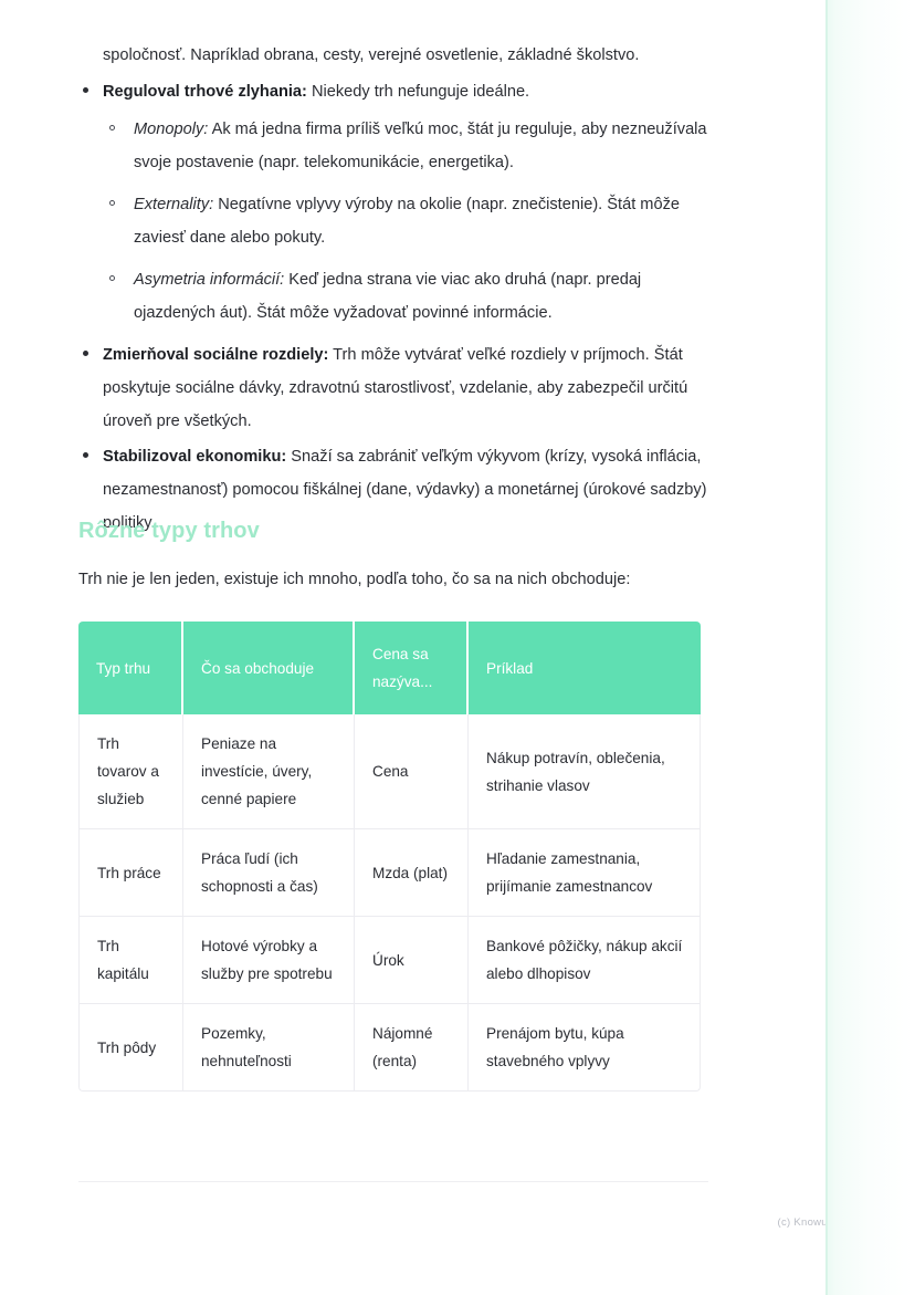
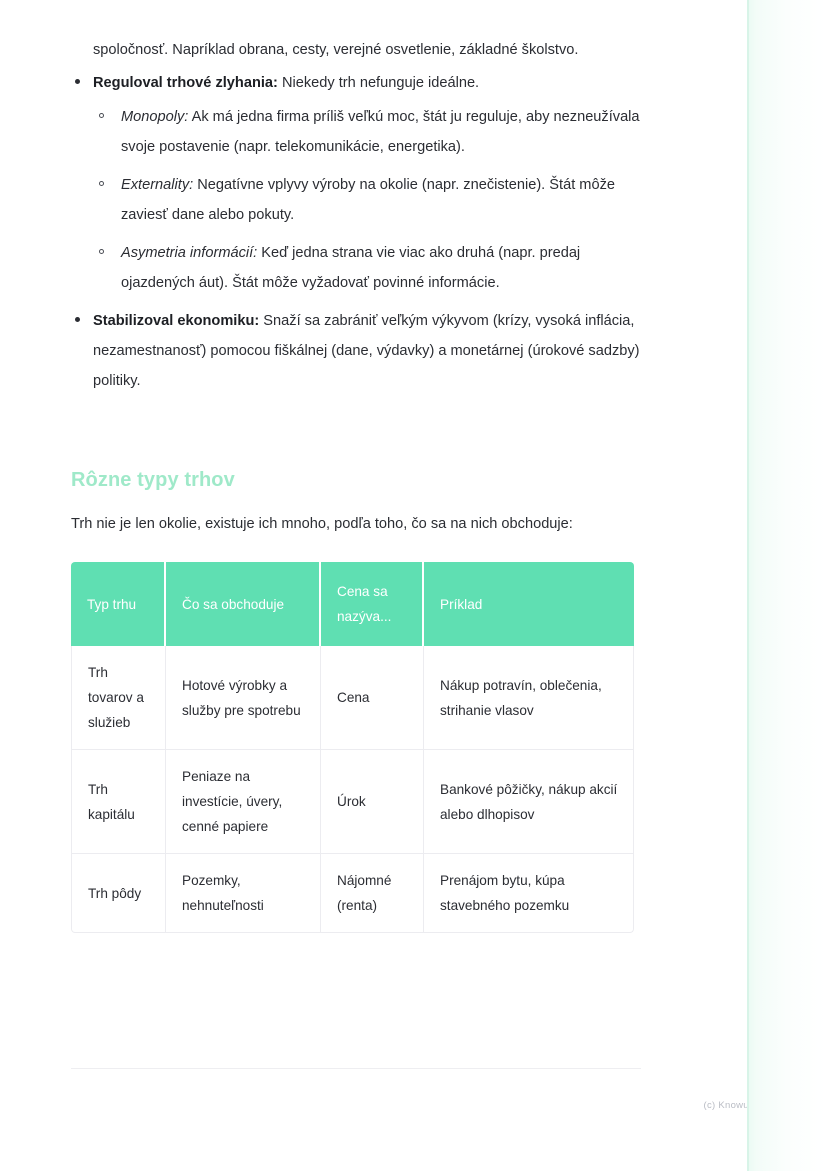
  spoločnosť. Napríklad obrana, cesty, verejné osvetlenie, základné školstvo.
  Reguloval trhové zlyhania: Niekedy trh nefunguje ideálne.
  Monopoly: Ak má jedna firma príliš veľkú moc, štát ju reguluje, aby nezneužívala svoje postavenie (napr. telekomunikácie, energetika).
  Externality: Negatívne vplyvy výroby na okolie (napr. znečistenie). Štát môže zaviesť dane alebo pokuty.
  Asymetria informácií: Keď jedna strana vie viac ako druhá (napr. predaj ojazdených áut). Štát môže vyžadovať povinné informácie.
- Zmierňoval sociálne rozdiely: Trh môže vytvárať veľké rozdiely v príjmoch. Štát poskytuje sociálne dávky, zdravotnú starostlivosť, vzdelanie, aby zabezpečil určitú úroveň pre všetkých.
  Stabilizoval ekonomiku: Snaží sa zabrániť veľkým výkyvom (krízy, vysoká inflácia, nezamestnanosť) pomocou fiškálnej (dane, výdavky) a monetárnej (úrokové sadzby) politiky.
  Rôzne typy trhov
- Trh nie je len jeden, existuje ich mnoho, podľa toho, čo sa na nich obchoduje:
+ Trh nie je len okolie, existuje ich mnoho, podľa toho, čo sa na nich obchoduje:
  Typ trhu	Čo sa obchoduje	Cena sa nazýva...	Príklad
- Trh tovarov a služieb	Peniaze na investície, úvery, cenné papiere	Cena	Nákup potravín, oblečenia, strihanie vlasov
+ Trh tovarov a služieb	Hotové výrobky a služby pre spotrebu	Cena	Nákup potravín, oblečenia, strihanie vlasov
- Trh práce	Práca ľudí (ich schopnosti a čas)	Mzda (plat)	Hľadanie zamestnania, prijímanie zamestnancov
- Trh kapitálu	Hotové výrobky a služby pre spotrebu	Úrok	Bankové pôžičky, nákup akcií alebo dlhopisov
+ Trh kapitálu	Peniaze na investície, úvery, cenné papiere	Úrok	Bankové pôžičky, nákup akcií alebo dlhopisov
- Trh pôdy	Pozemky, nehnuteľnosti	Nájomné (renta)	Prenájom bytu, kúpa stavebného vplyvy
+ Trh pôdy	Pozemky, nehnuteľnosti	Nájomné (renta)	Prenájom bytu, kúpa stavebného pozemku
